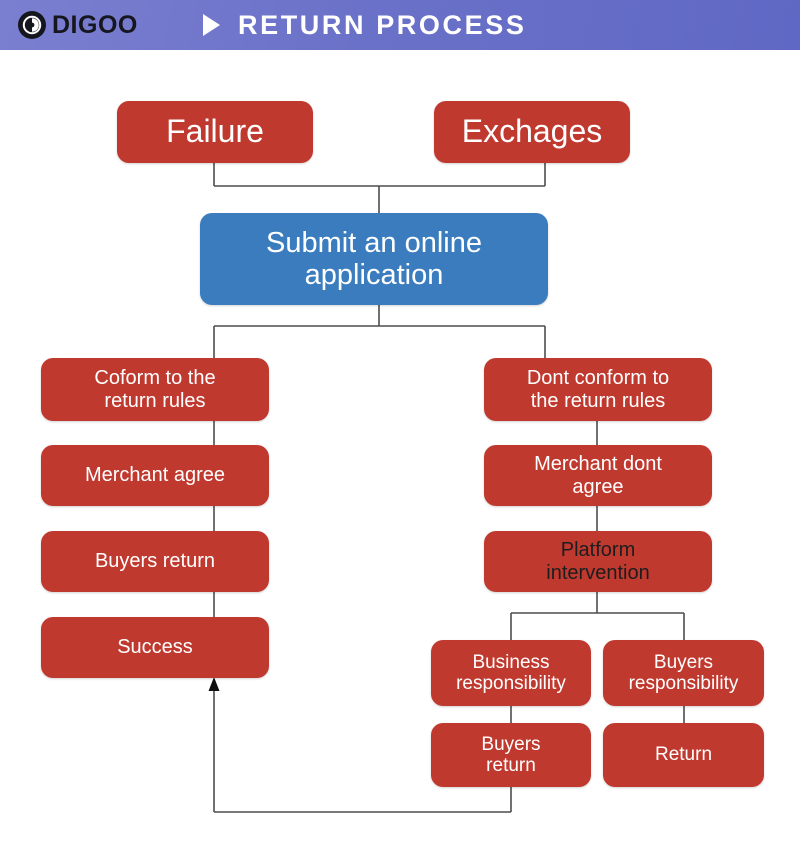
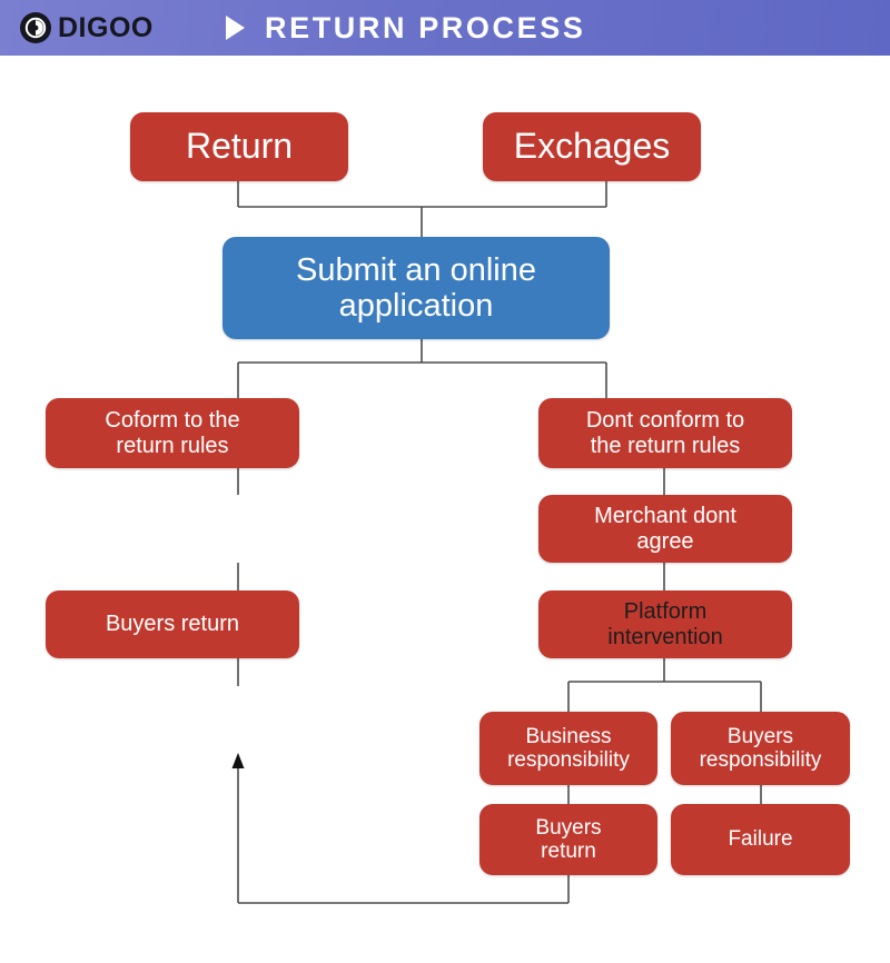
  DIGOO
  RETURN PROCESS
- Failure
+ Return
  Exchages
  Submit an online
  application
  Coform to the
  return rules
- Merchant agree
  Buyers return
- Success
  Dont conform to
  the return rules
  Merchant dont
  agree
  Platform
  intervention
  Business
  responsibility
  Buyers
  responsibility
  Buyers
  return
- Return
+ Failure
